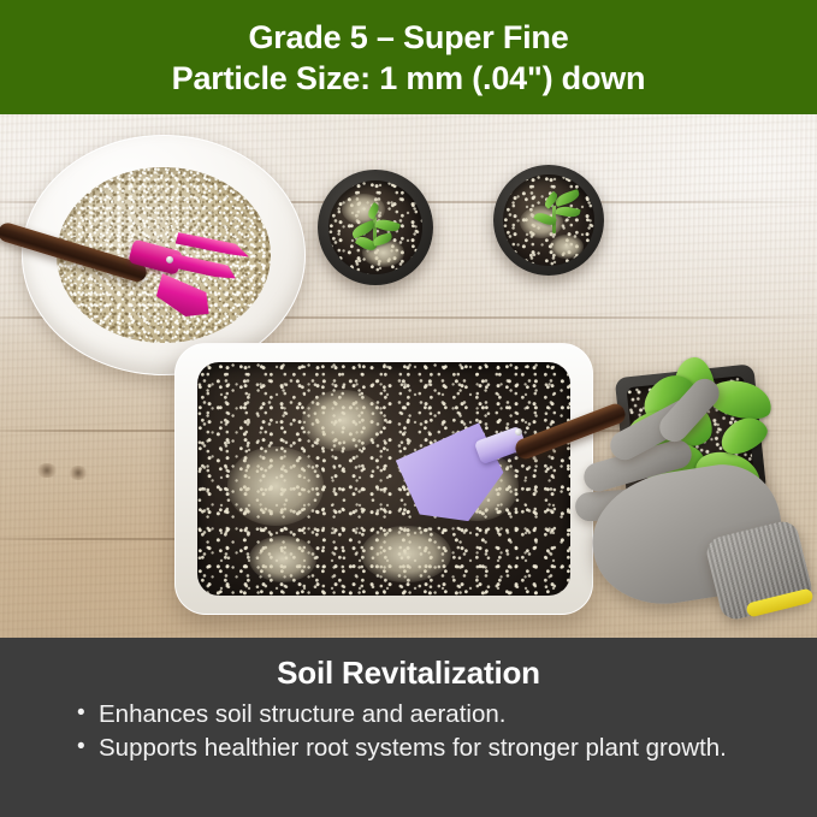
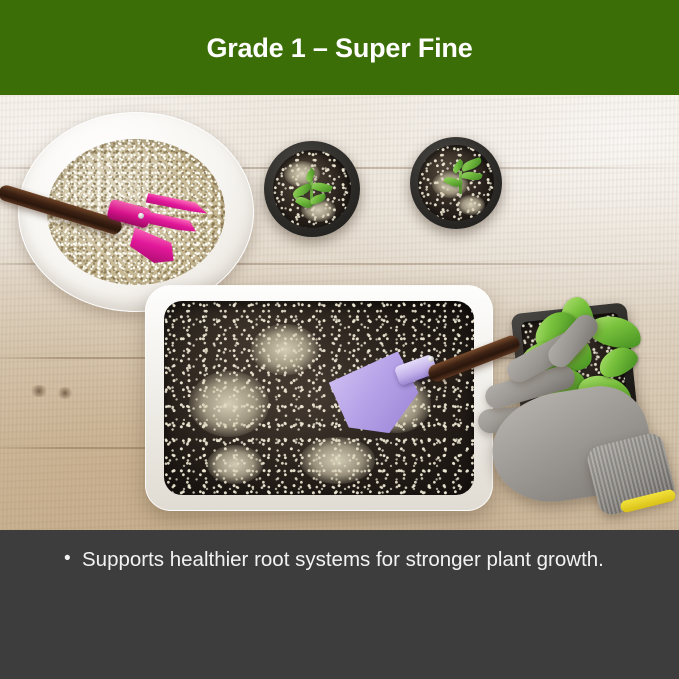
- Grade 5 – Super Fine
+ Grade 1 – Super Fine
- Particle Size: 1 mm (.04") down
- Soil Revitalization
- Enhances soil structure and aeration.
  Supports healthier root systems for stronger plant growth.
